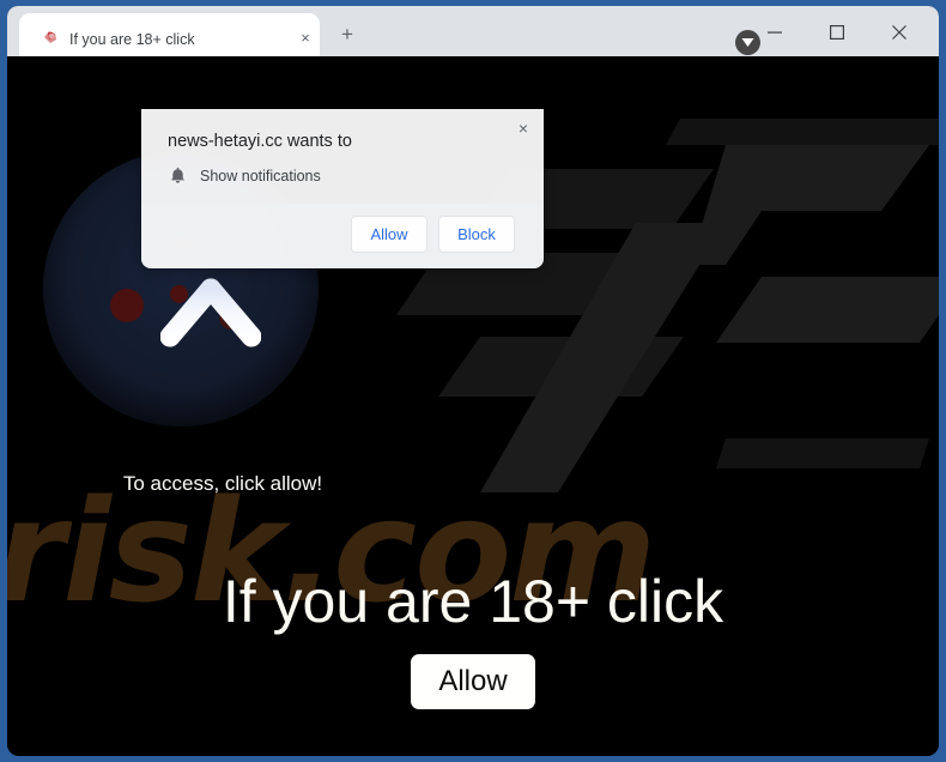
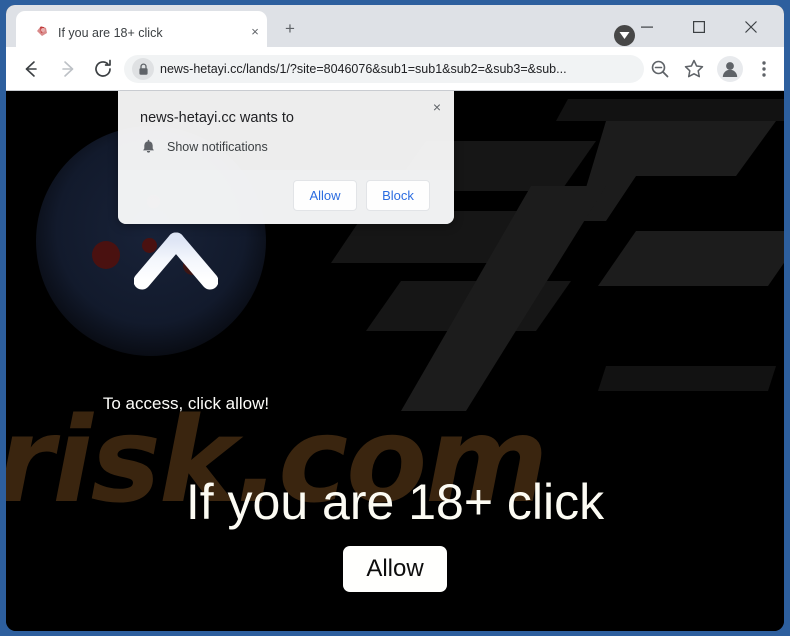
  If you are 18+ click
  ×
  +
+ news-hetayi.cc/lands/1/?site=8046076&sub1=sub1&sub2=&sub3=&sub...
  risk.com
  To access, click allow!
  If you are 18+ click
  Allow
  news-hetayi.cc wants to
  Show notifications
  Allow
  Block
  ×
